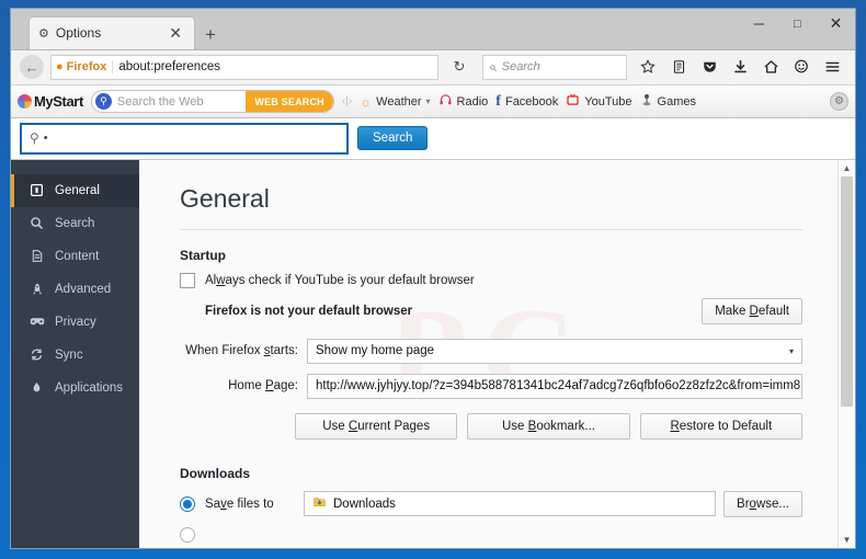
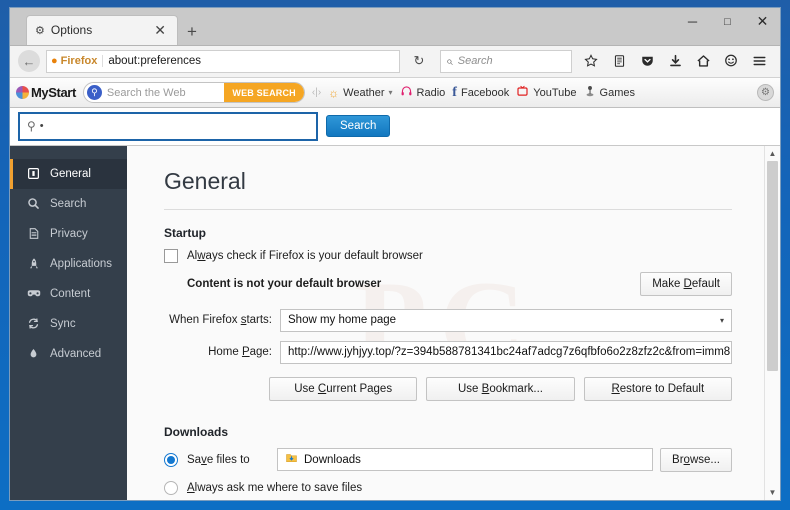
  ⚙
  Options
  ✕
  +
  ─
  □
  ✕
  ←
  ●
  Firefox
  about:preferences
  ↻
  Search
  MyStart
  ⚲
  Search the Web
  WEB SEARCH
  ‹|›
  ☼
  Weather
  ▾
  Radio
  f
  Facebook
  YouTube
  Games
  ⚙
  •
  Search
  General
  Search
- Content
+ Privacy
- Advanced
+ Applications
- Privacy
+ Content
  Sync
- Applications
+ Advanced
  General
  Startup
- Always check if YouTube is your default browser
+ Always check if Firefox is your default browser
- Firefox is not your default browser
+ Content is not your default browser
  Make Default
  When Firefox starts:
  Show my home page
  ▾
  Home Page:
  http://www.jyhjyy.top/?z=394b588781341bc24af7adcg7z6qfbfo6o2z8zfz2c&from=imm8
  Use Current Pages
  Use Bookmark...
  Restore to Default
  Downloads
  Save files to
  Downloads
  Browse...
+ Always ask me where to save files
  ▲
  ▼
